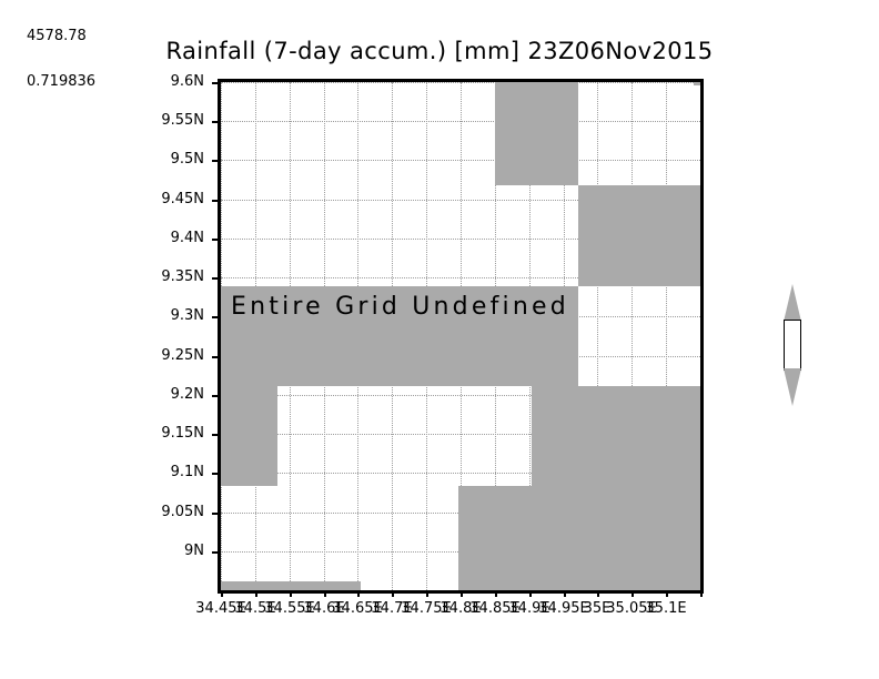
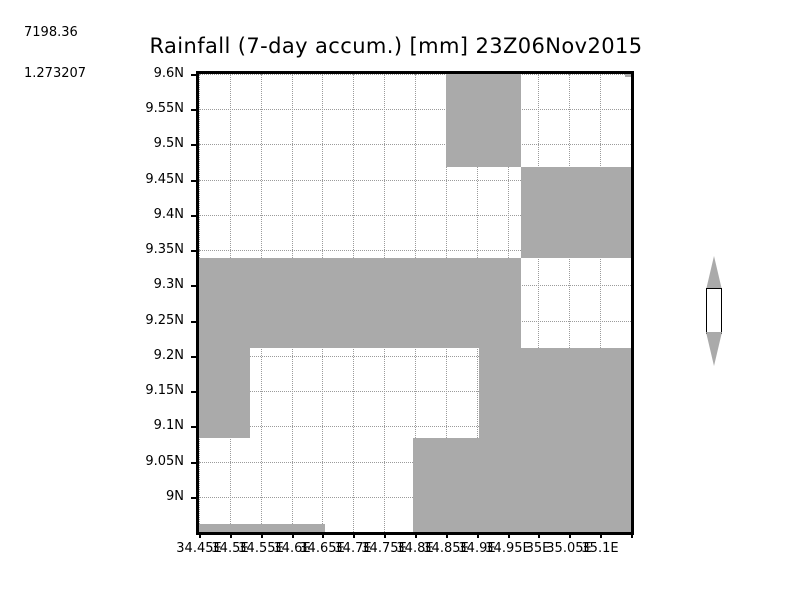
  Rainfall (7-day accum.) [mm] 23Z06Nov2015
- Entire Grid Undefined
  34.45E
  34.5E
  34.55E
  34.6E
  34.65E
  34.7E
  34.75E
  34.8E
  34.85E
  34.9E
  34.95E
  35E
  35.05E
  35.1E
  9.6N
  9.55N
  9.5N
  9.45N
  9.4N
  9.35N
  9.3N
  9.25N
  9.2N
  9.15N
  9.1N
  9.05N
  9N
- 4578.78
+ 7198.36
- 0.719836
+ 1.273207
